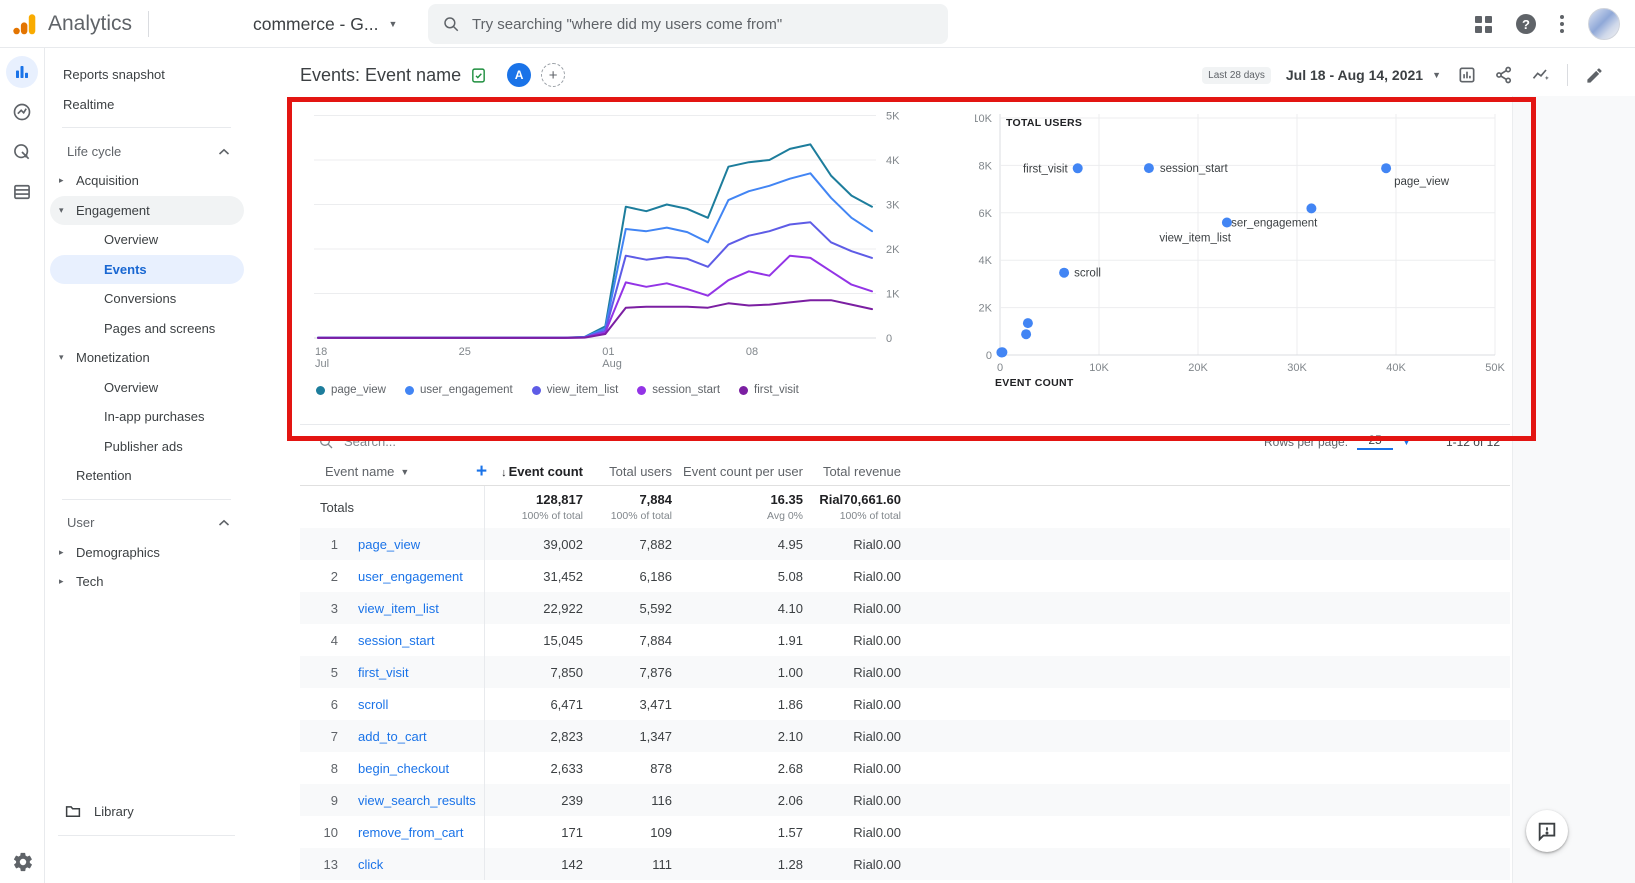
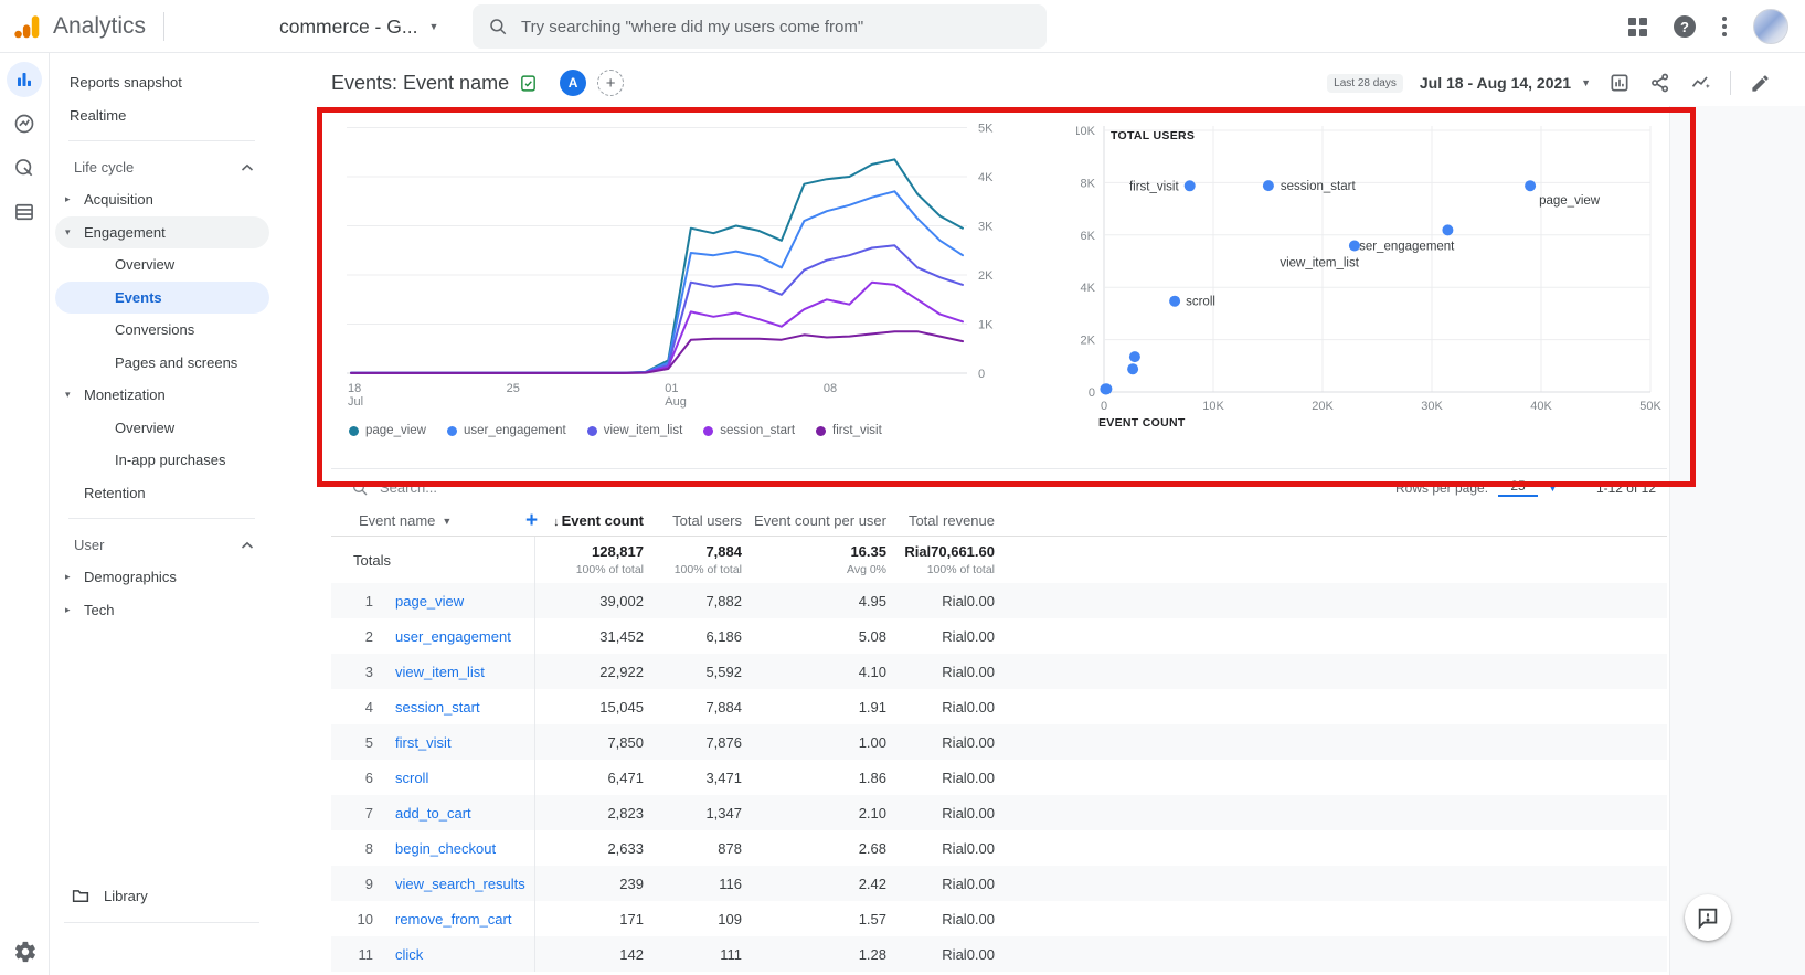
  Analytics
  commerce - G...
  ▼
  Try searching "where did my users come from"
  ?
  Reports snapshot
  Realtime
  Life cycle
  ▸
  Acquisition
  ▾
  Engagement
  Overview
  Events
  Conversions
  Pages and screens
  ▾
  Monetization
  Overview
  In-app purchases
- Publisher ads
  Retention
  User
  ▸
  Demographics
  ▸
  Tech
  Library
  Events: Event name
  A
  +
  Last 28 days
  Jul 18 - Aug 14, 2021
  ▼
  0
  1K
  2K
  3K
  4K
  5K
  18
  Jul
  25
  01
  Aug
  08
  page_view
  user_engagement
  view_item_list
  session_start
  first_visit
  0
  10K
  20K
  30K
  40K
  50K
  0
  2K
  4K
  6K
  8K
  10K
  TOTAL USERS
  EVENT COUNT
  page_view
  session_start
  first_visit
  ser_engagement
  view_item_list
  scroll
  Search...
  Rows per page:
  25
  ▼
  1-12 of 12
  Event name
  ▼
  +
  ↓ Event count
  Total users
  Event count per user
  Total revenue
  Totals
  128,817
  100% of total
  7,884
  100% of total
  16.35
  Avg 0%
  Rial70,661.60
  100% of total
  1
  page_view
  39,002
  7,882
  4.95
  Rial0.00
  2
  user_engagement
  31,452
  6,186
  5.08
  Rial0.00
  3
  view_item_list
  22,922
  5,592
  4.10
  Rial0.00
  4
  session_start
  15,045
  7,884
  1.91
  Rial0.00
  5
  first_visit
  7,850
  7,876
  1.00
  Rial0.00
  6
  scroll
  6,471
  3,471
  1.86
  Rial0.00
  7
  add_to_cart
  2,823
  1,347
  2.10
  Rial0.00
  8
  begin_checkout
  2,633
  878
  2.68
  Rial0.00
  9
  view_search_results
  239
  116
- 2.06
+ 2.42
  Rial0.00
  10
  remove_from_cart
  171
  109
  1.57
  Rial0.00
- 13
+ 11
  click
  142
  111
  1.28
  Rial0.00
